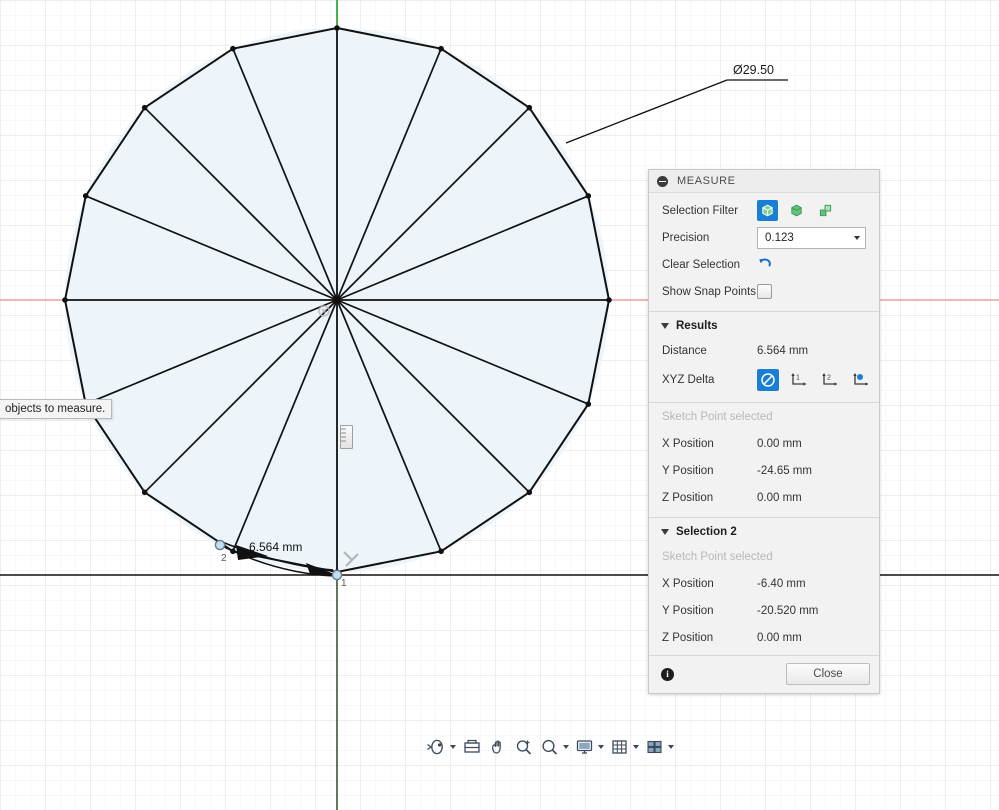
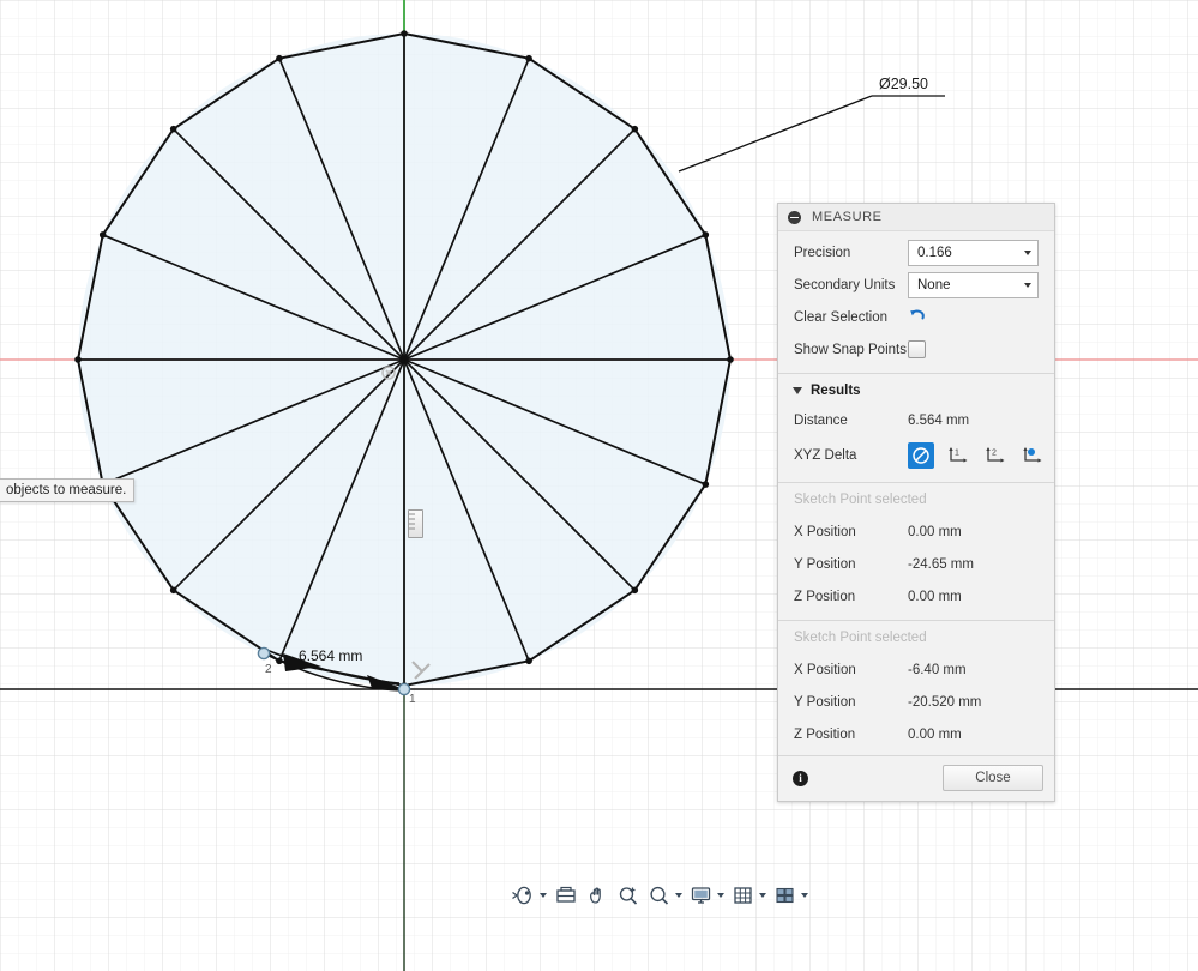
  Ø29.50
  6.564 mm
  2
  1
  objects to measure.
  MEASURE
- Selection Filter
  Precision
- 0.123
+ 0.166
+ Secondary Units
+ None
  Clear Selection
  Show Snap Points
  Results
  Distance
  6.564 mm
  XYZ Delta
  Sketch Point selected
  X Position
  0.00 mm
  Y Position
  -24.65 mm
  Z Position
  0.00 mm
- Selection 2
  Sketch Point selected
  X Position
  -6.40 mm
  Y Position
  -20.520 mm
  Z Position
  0.00 mm
  i
  Close
